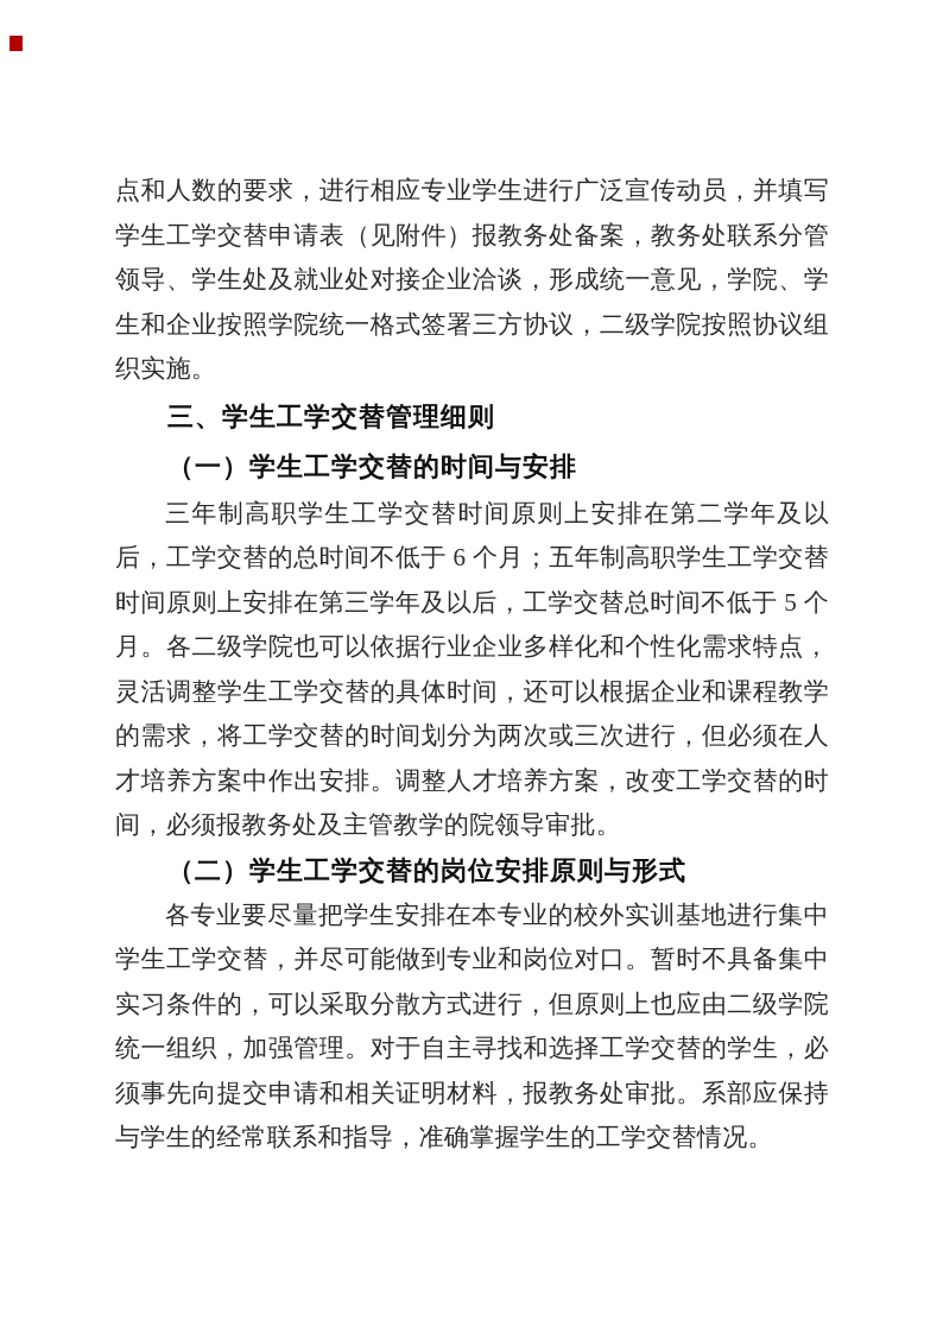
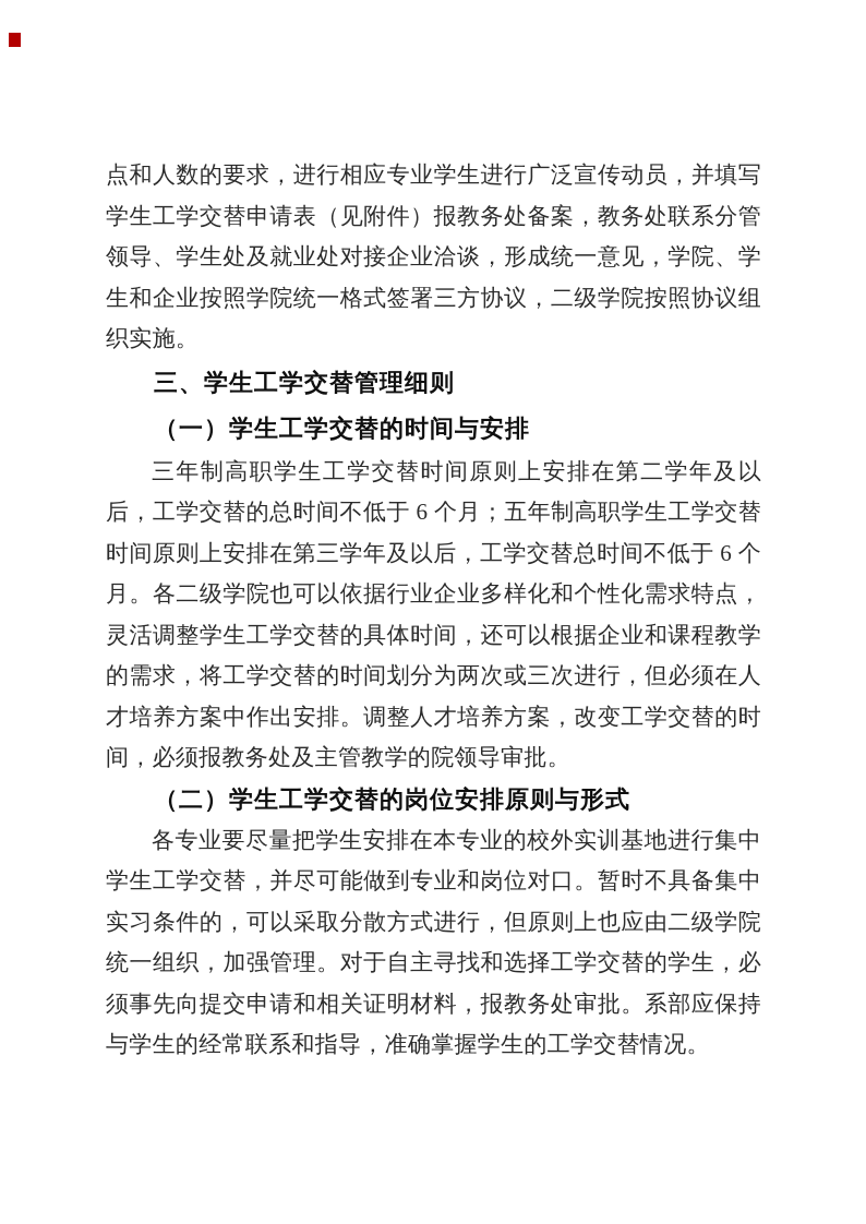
  点和人数的要求，进行相应专业学生进行广泛宣传动员，并填写学生工学交替申请表（见附件）报教务处备案，教务处联系分管领导、学生处及就业处对接企业洽谈，形成统一意见，学院、学生和企业按照学院统一格式签署三方协议，二级学院按照协议组织实施。
  三、学生工学交替管理细则
  （一）学生工学交替的时间与安排
- 三年制高职学生工学交替时间原则上安排在第二学年及以后，工学交替的总时间不低于 6 个月；五年制高职学生工学交替时间原则上安排在第三学年及以后，工学交替总时间不低于 5 个月。各二级学院也可以依据行业企业多样化和个性化需求特点，灵活调整学生工学交替的具体时间，还可以根据企业和课程教学的需求，将工学交替的时间划分为两次或三次进行，但必须在人才培养方案中作出安排。调整人才培养方案，改变工学交替的时间，必须报教务处及主管教学的院领导审批。
+ 三年制高职学生工学交替时间原则上安排在第二学年及以后，工学交替的总时间不低于 6 个月；五年制高职学生工学交替时间原则上安排在第三学年及以后，工学交替总时间不低于 6 个月。各二级学院也可以依据行业企业多样化和个性化需求特点，灵活调整学生工学交替的具体时间，还可以根据企业和课程教学的需求，将工学交替的时间划分为两次或三次进行，但必须在人才培养方案中作出安排。调整人才培养方案，改变工学交替的时间，必须报教务处及主管教学的院领导审批。
  （二）学生工学交替的岗位安排原则与形式
  各专业要尽量把学生安排在本专业的校外实训基地进行集中学生工学交替，并尽可能做到专业和岗位对口。暂时不具备集中实习条件的，可以采取分散方式进行，但原则上也应由二级学院统一组织，加强管理。对于自主寻找和选择工学交替的学生，必须事先向提交申请和相关证明材料，报教务处审批。系部应保持与学生的经常联系和指导，准确掌握学生的工学交替情况。
